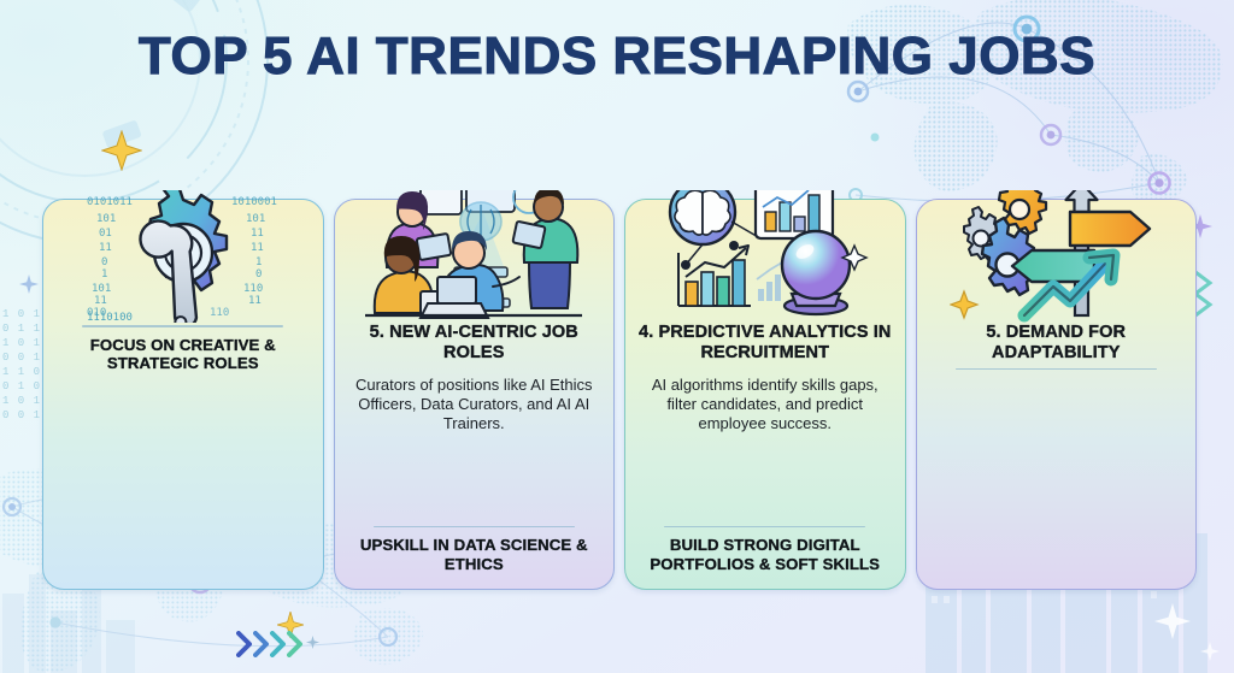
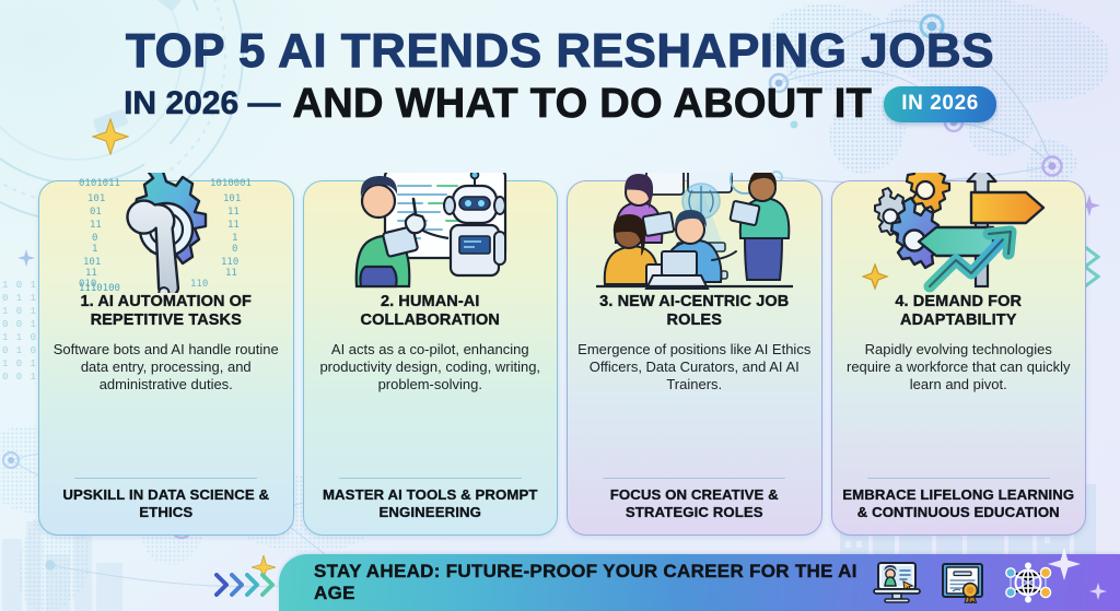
  0 1 1
  1 0 1
  0 0 1
  1 1 0
  0 1 0
  1 0 1
  0 0 1
  TOP 5 AI TRENDS RESHAPING JOBS
+ IN 2026 —
+ AND WHAT TO DO ABOUT IT
+ IN 2026
  0101011
  101
  01
  11
  0
  1
  101
  11
  010
  1010001
  101
  11
  11
  1
  0
  110
  11
  110
  1110100
+ 1. AI AUTOMATION OF REPETITIVE TASKS
+ Software bots and AI handle routine data entry, processing, and administrative duties.
- FOCUS ON CREATIVE & STRATEGIC ROLES
+ UPSKILL IN DATA SCIENCE & ETHICS
+ 2. HUMAN-AI COLLABORATION
+ AI acts as a co-pilot, enhancing productivity design, coding, writing, problem-solving.
+ MASTER AI TOOLS & PROMPT ENGINEERING
- 5. NEW AI-CENTRIC JOB ROLES
+ 3. NEW AI-CENTRIC JOB ROLES
- Curators of positions like AI Ethics Officers, Data Curators, and AI AI Trainers.
+ Emergence of positions like AI Ethics Officers, Data Curators, and AI AI Trainers.
- UPSKILL IN DATA SCIENCE & ETHICS
+ FOCUS ON CREATIVE & STRATEGIC ROLES
- 4. PREDICTIVE ANALYTICS IN RECRUITMENT
- AI algorithms identify skills gaps, filter candidates, and predict employee success.
- BUILD STRONG DIGITAL PORTFOLIOS & SOFT SKILLS
- 5. DEMAND FOR ADAPTABILITY
+ 4. DEMAND FOR ADAPTABILITY
+ Rapidly evolving technologies require a workforce that can quickly learn and pivot.
+ EMBRACE LIFELONG LEARNING & CONTINUOUS EDUCATION
+ STAY AHEAD: FUTURE-PROOF YOUR CAREER FOR THE AI AGE
